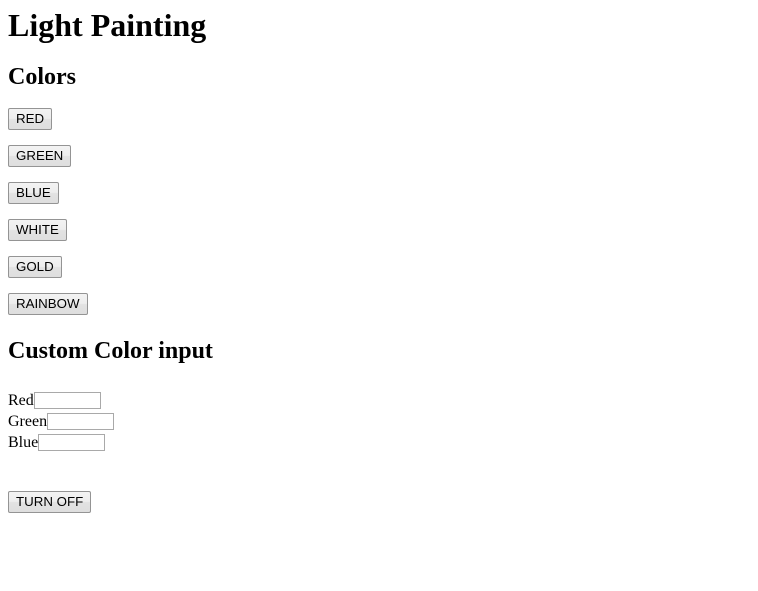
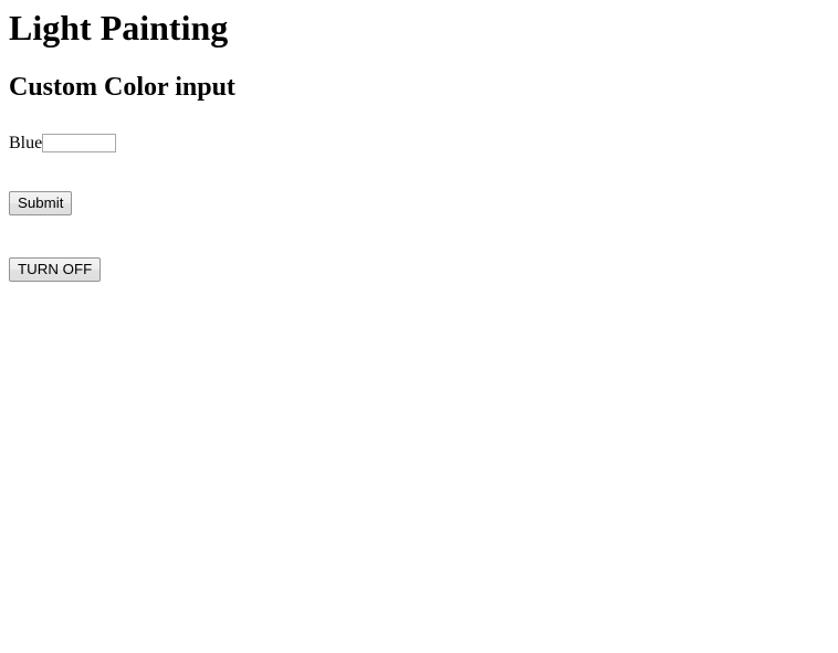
  Light Painting
- Colors
- RED
- GREEN
- BLUE
- WHITE
- GOLD
- RAINBOW
  Custom Color input
- Red
- Green
  Blue
+ Submit
  TURN OFF
